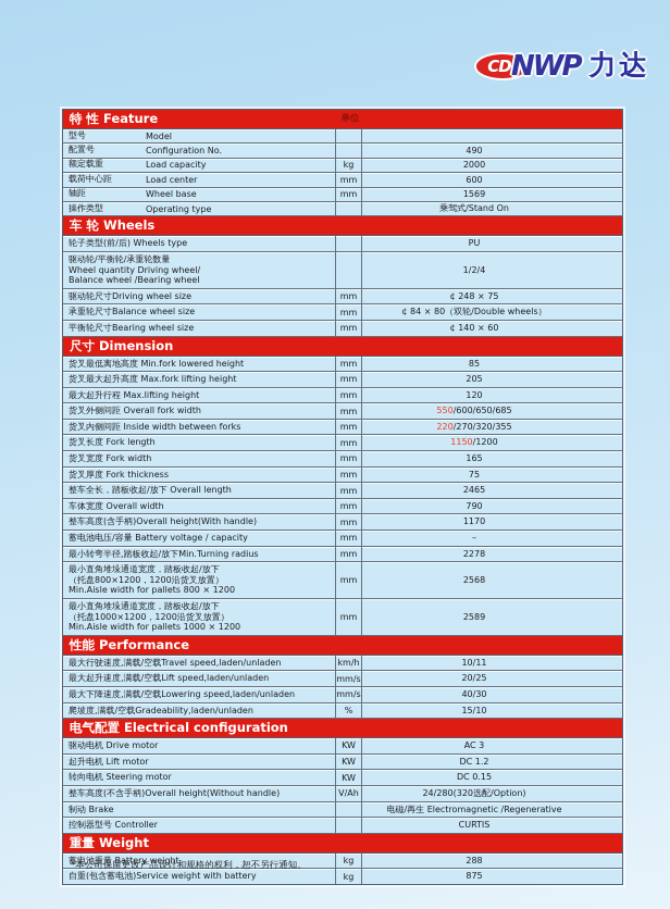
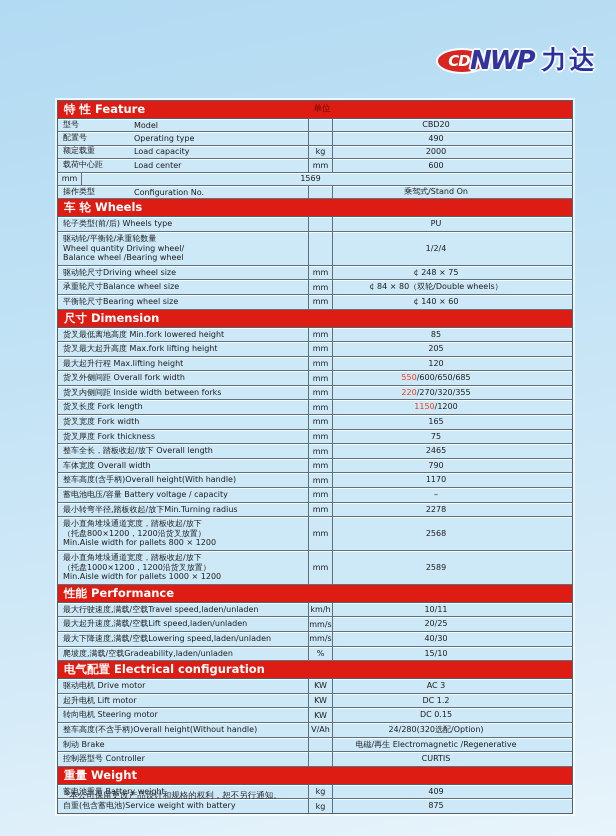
  CD
  NWP
  力达
  特 性 Feature
  单位
  型号
  Model
+ CBD20
  配置号
- Configuration No.
+ Operating type
  490
  额定载重
  Load capacity
  kg
  2000
  载荷中心距
  Load center
  mm
  600
- 轴距
- Wheel base
  mm
  1569
  操作类型
- Operating type
+ Configuration No.
  乘驾式/Stand On
  车 轮 Wheels
  轮子类型(前/后) Wheels type
  PU
  驱动轮/平衡轮/承重轮数量
  Wheel quantity Driving wheel/
  Balance wheel /Bearing wheel
  1/2/4
  驱动轮尺寸Driving wheel size
  mm
  ¢ 248 × 75
  承重轮尺寸Balance wheel size
  mm
  ¢ 84 × 80（双轮/Double wheels）
  平衡轮尺寸Bearing wheel size
  mm
  ¢ 140 × 60
  尺寸 Dimension
  货叉最低离地高度 Min.fork lowered height
  mm
  85
  货叉最大起升高度 Max.fork lifting height
  mm
  205
  最大起升行程 Max.lifting height
  mm
  120
  货叉外侧间距 Overall fork width
  mm
  550
  /600/650/685
  货叉内侧间距 Inside width between forks
  mm
  220
  /270/320/355
  货叉长度 Fork length
  mm
  1150
  /1200
  货叉宽度 Fork width
  mm
  165
  货叉厚度 Fork thickness
  mm
  75
  整车全长，踏板收起/放下 Overall length
  mm
  2465
  车体宽度 Overall width
  mm
  790
  整车高度(含手柄)Overall height(With handle)
  mm
  1170
  蓄电池电压/容量 Battery voltage / capacity
  mm
  –
  最小转弯半径,踏板收起/放下Min.Turning radius
  mm
  2278
  最小直角堆垛通道宽度，踏板收起/放下
  （托盘800×1200，1200沿货叉放置）
  Min.Aisle width for pallets 800 × 1200
  mm
  2568
  最小直角堆垛通道宽度，踏板收起/放下
  （托盘1000×1200，1200沿货叉放置）
  Min.Aisle width for pallets 1000 × 1200
  mm
  2589
  性能 Performance
  最大行驶速度,满载/空载Travel speed,laden/unladen
  km/h
  10/11
  最大起升速度,满载/空载Lift speed,laden/unladen
  mm/s
  20/25
  最大下降速度,满载/空载Lowering speed,laden/unladen
  mm/s
  40/30
  爬坡度,满载/空载Gradeability,laden/unladen
  %
  15/10
  电气配置 Electrical configuration
  驱动电机 Drive motor
  KW
  AC 3
  起升电机 Lift motor
  KW
  DC 1.2
  转向电机 Steering motor
  KW
  DC 0.15
  整车高度(不含手柄)Overall height(Without handle)
  V/Ah
  24/280(320选配/Option)
  制动 Brake
  电磁/再生 Electromagnetic /Regenerative
  控制器型号 Controller
  CURTIS
  重量 Weight
  蓄电池重量 Battery weight
  kg
- 288
+ 409
  自重(包含蓄电池)Service weight with battery
  kg
  875
  *本公司保留更改产品设计和规格的权利，恕不另行通知。
